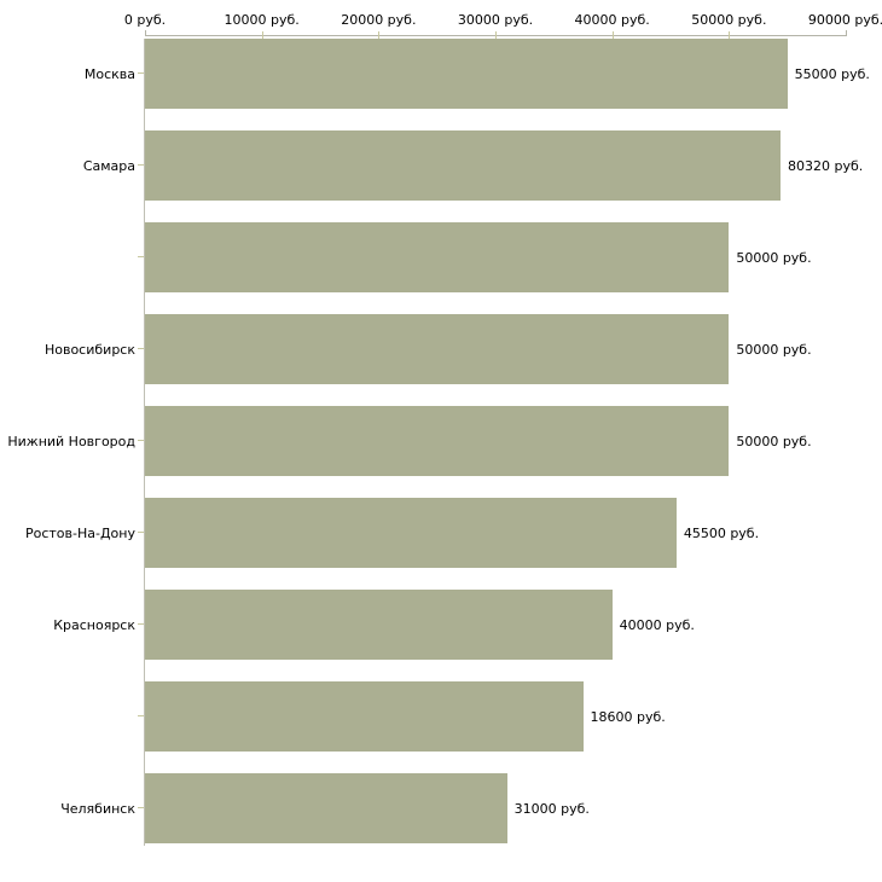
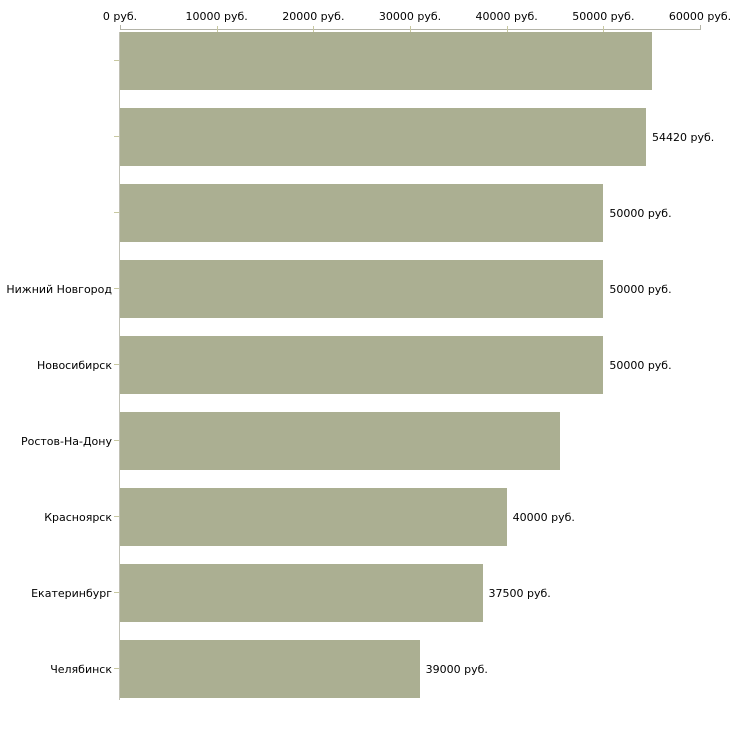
  0 руб.
  10000 руб.
  20000 руб.
  30000 руб.
  40000 руб.
  50000 руб.
- 90000 руб.
+ 60000 руб.
- Москва
- 55000 руб.
- Самара
- 80320 руб.
+ 54420 руб.
  50000 руб.
- Новосибирск
+ Нижний Новгород
  50000 руб.
- Нижний Новгород
+ Новосибирск
  50000 руб.
  Ростов-На-Дону
- 45500 руб.
  Красноярск
  40000 руб.
+ Екатеринбург
- 18600 руб.
+ 37500 руб.
  Челябинск
- 31000 руб.
+ 39000 руб.
